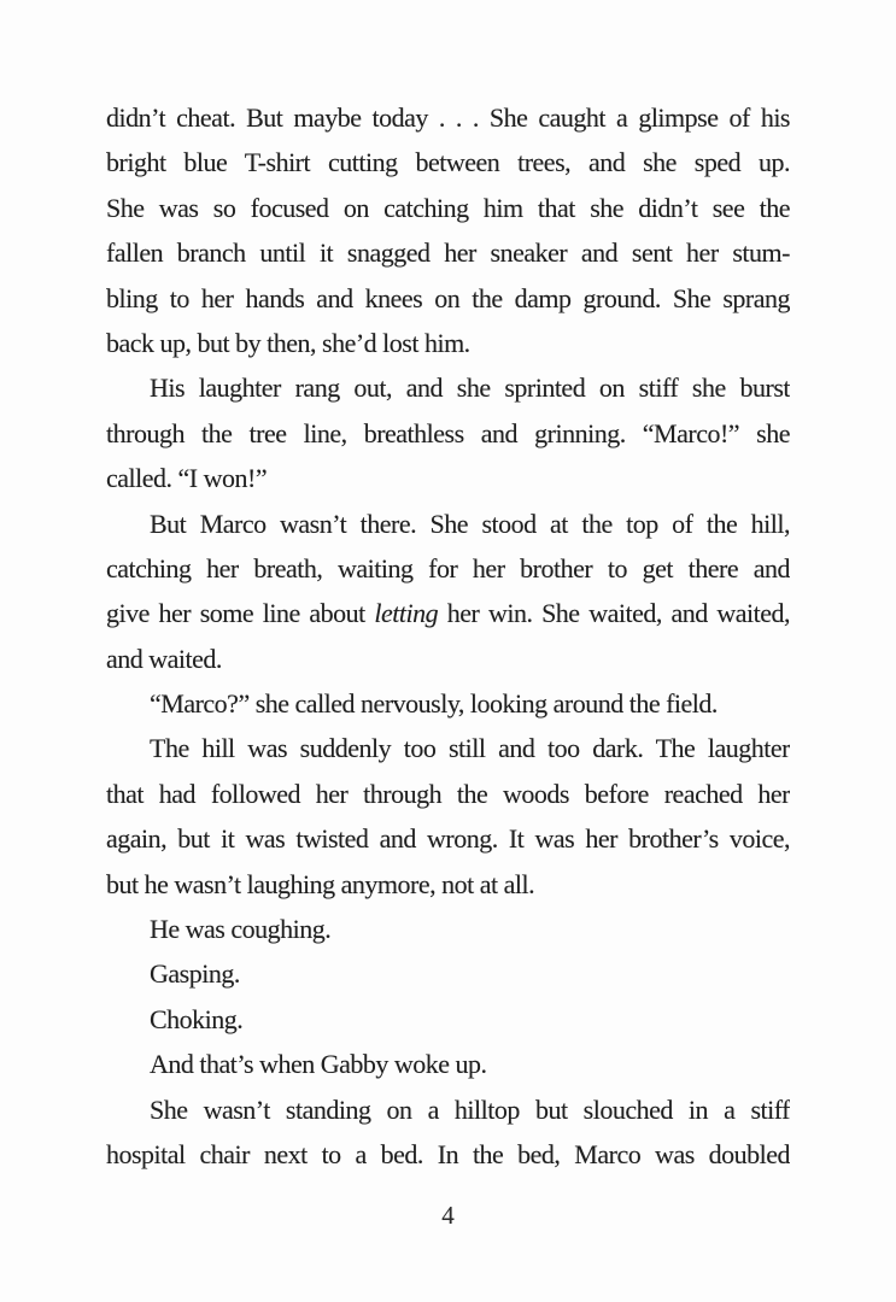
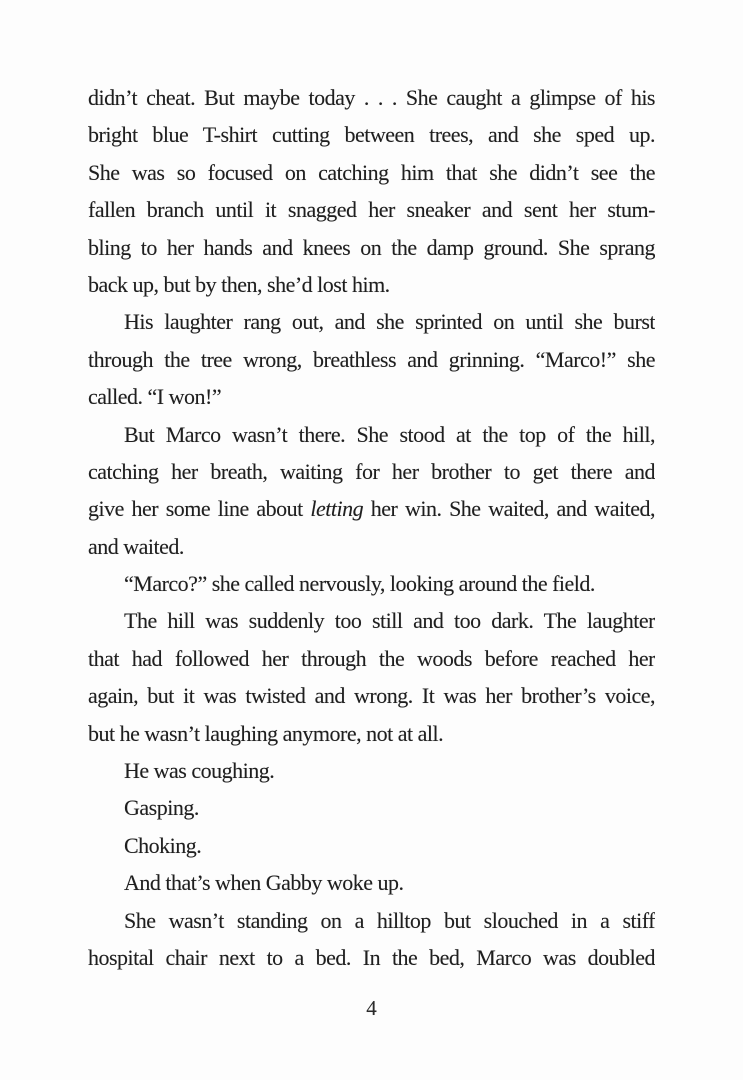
  didn’t cheat. But maybe today . . . She caught a glimpse of his
  bright blue T-shirt cutting between trees, and she sped up.
  She was so focused on catching him that she didn’t see the
  fallen branch until it snagged her sneaker and sent her stum-
  bling to her hands and knees on the damp ground. She sprang
  back up, but by then, she’d lost him.
- His laughter rang out, and she sprinted on stiff she burst
+ His laughter rang out, and she sprinted on until she burst
- through the tree line, breathless and grinning. “Marco!” she
+ through the tree wrong, breathless and grinning. “Marco!” she
  called. “I won!”
  But Marco wasn’t there. She stood at the top of the hill,
  catching her breath, waiting for her brother to get there and
  give her some line about letting her win. She waited, and waited,
  and waited.
  “Marco?” she called nervously, looking around the field.
  The hill was suddenly too still and too dark. The laughter
  that had followed her through the woods before reached her
  again, but it was twisted and wrong. It was her brother’s voice,
  but he wasn’t laughing anymore, not at all.
  He was coughing.
  Gasping.
  Choking.
  And that’s when Gabby woke up.
  She wasn’t standing on a hilltop but slouched in a stiff
  hospital chair next to a bed. In the bed, Marco was doubled
  4
